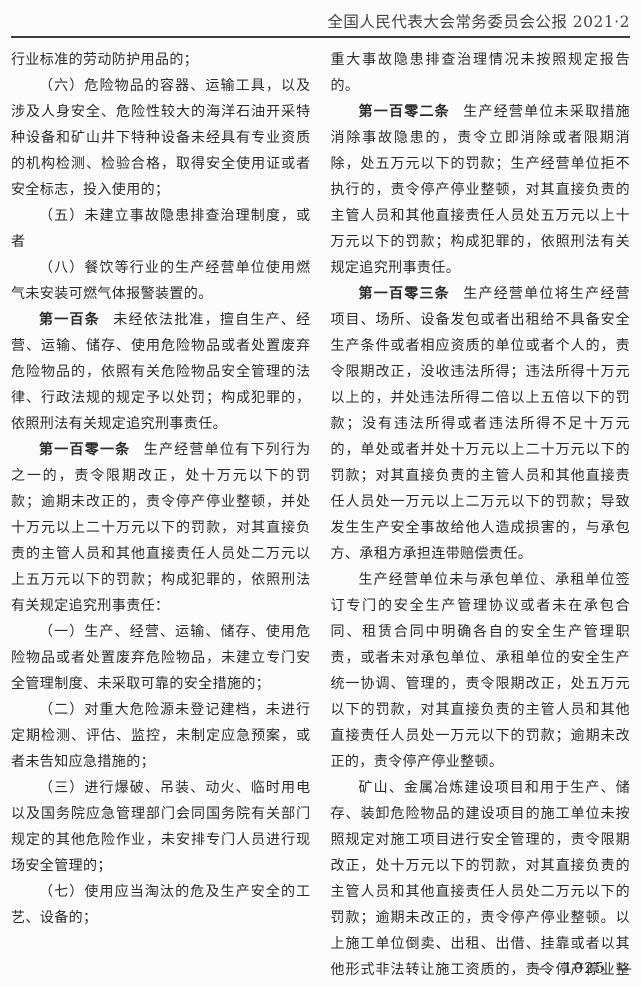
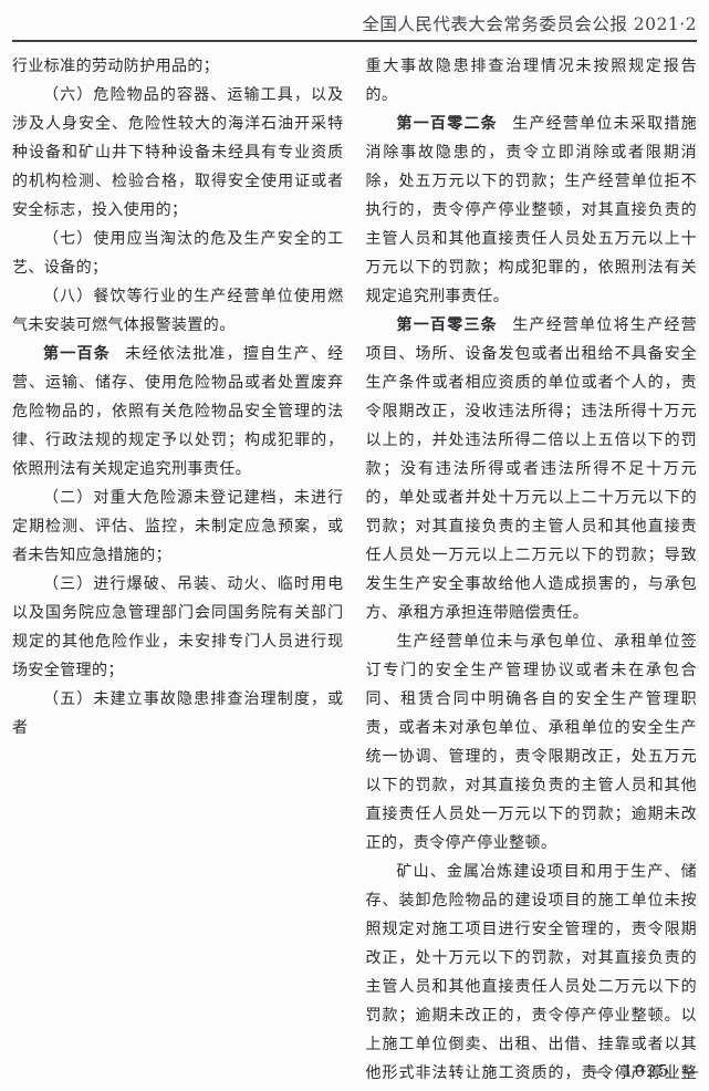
  全国人民代表大会常务委员会公报 2021·2
  行业标准的劳动防护用品的；
  （六）危险物品的容器、运输工具，以及涉及人身安全、危险性较大的海洋石油开采特种设备和矿山井下特种设备未经具有专业资质的机构检测、检验合格，取得安全使用证或者安全标志，投入使用的；
- （五）未建立事故隐患排查治理制度，或者
+ （七）使用应当淘汰的危及生产安全的工艺、设备的；
  （八）餐饮等行业的生产经营单位使用燃气未安装可燃气体报警装置的。
  第一百条 未经依法批准，擅自生产、经营、运输、储存、使用危险物品或者处置废弃危险物品的，依照有关危险物品安全管理的法律、行政法规的规定予以处罚；构成犯罪的，依照刑法有关规定追究刑事责任。
- 第一百零一条 生产经营单位有下列行为之一的，责令限期改正，处十万元以下的罚款；逾期未改正的，责令停产停业整顿，并处十万元以上二十万元以下的罚款，对其直接负责的主管人员和其他直接责任人员处二万元以上五万元以下的罚款；构成犯罪的，依照刑法有关规定追究刑事责任：
- （一）生产、经营、运输、储存、使用危险物品或者处置废弃危险物品，未建立专门安全管理制度、未采取可靠的安全措施的；
  （二）对重大危险源未登记建档，未进行定期检测、评估、监控，未制定应急预案，或者未告知应急措施的；
  （三）进行爆破、吊装、动火、临时用电以及国务院应急管理部门会同国务院有关部门规定的其他危险作业，未安排专门人员进行现场安全管理的；
- （七）使用应当淘汰的危及生产安全的工艺、设备的；
+ （五）未建立事故隐患排查治理制度，或者
  重大事故隐患排查治理情况未按照规定报告的。
  第一百零二条 生产经营单位未采取措施消除事故隐患的，责令立即消除或者限期消除，处五万元以下的罚款；生产经营单位拒不执行的，责令停产停业整顿，对其直接负责的主管人员和其他直接责任人员处五万元以上十万元以下的罚款；构成犯罪的，依照刑法有关规定追究刑事责任。
  第一百零三条 生产经营单位将生产经营项目、场所、设备发包或者出租给不具备安全生产条件或者相应资质的单位或者个人的，责令限期改正，没收违法所得；违法所得十万元以上的，并处违法所得二倍以上五倍以下的罚款；没有违法所得或者违法所得不足十万元的，单处或者并处十万元以上二十万元以下的罚款；对其直接负责的主管人员和其他直接责任人员处一万元以上二万元以下的罚款；导致发生生产安全事故给他人造成损害的，与承包方、承租方承担连带赔偿责任。
  生产经营单位未与承包单位、承租单位签订专门的安全生产管理协议或者未在承包合同、租赁合同中明确各自的安全生产管理职责，或者未对承包单位、承租单位的安全生产统一协调、管理的，责令限期改正，处五万元以下的罚款，对其直接负责的主管人员和其他直接责任人员处一万元以下的罚款；逾期未改正的，责令停产停业整顿。
  矿山、金属冶炼建设项目和用于生产、储存、装卸危险物品的建设项目的施工单位未按照规定对施工项目进行安全管理的，责令限期改正，处十万元以下的罚款，对其直接负责的主管人员和其他直接责任人员处二万元以下的罚款；逾期未改正的，责令停产停业整顿。以上施工单位倒卖、出租、出借、挂靠或者以其他形式非法转让施工资质的，责令停产停业整
  — 1025 —
